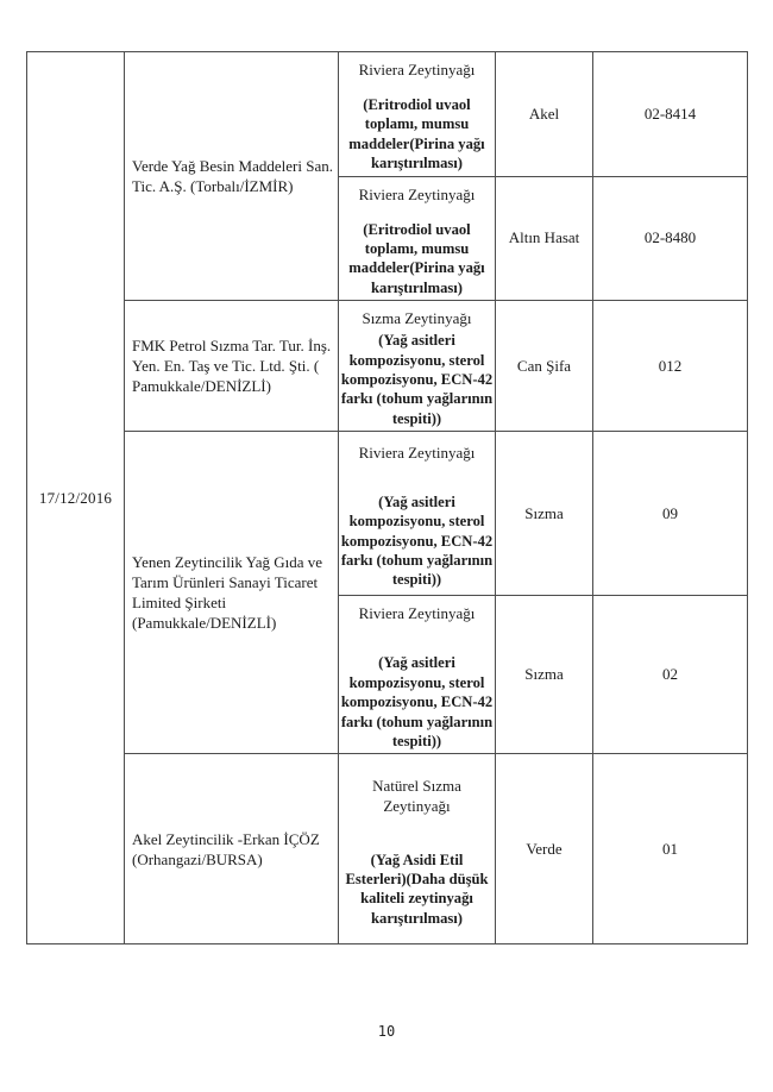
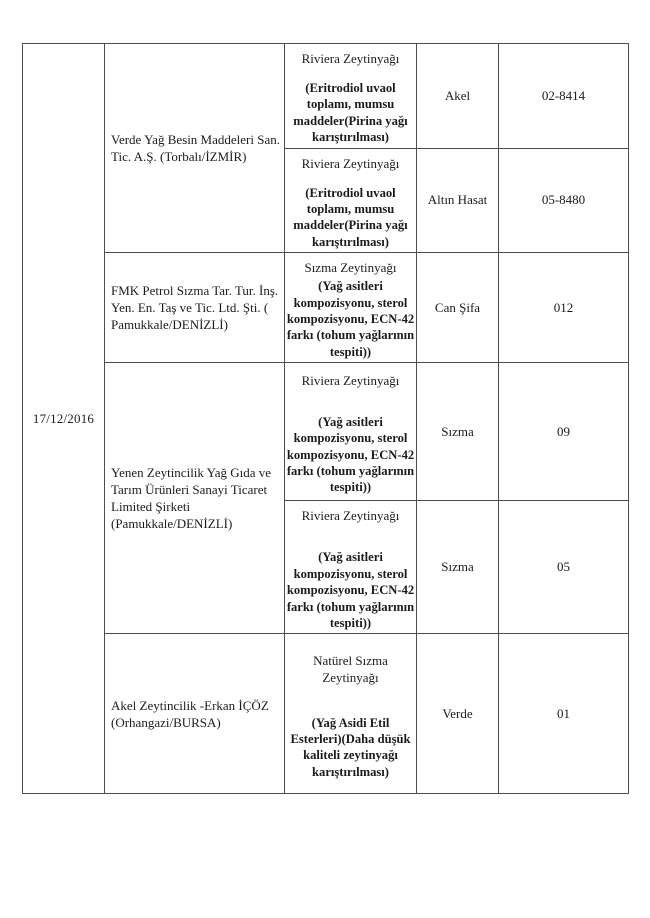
  17/12/2016	Verde Yağ Besin Maddeleri San. Tic. A.Ş. (Torbalı/İZMİR)	Riviera Zeytinyağı (Eritrodiol uvaol toplamı, mumsu maddeler(Pirina yağı karıştırılması)	Akel	02-8414
- Riviera Zeytinyağı (Eritrodiol uvaol toplamı, mumsu maddeler(Pirina yağı karıştırılması)	Altın Hasat	02-8480
+ Riviera Zeytinyağı (Eritrodiol uvaol toplamı, mumsu maddeler(Pirina yağı karıştırılması)	Altın Hasat	05-8480
  FMK Petrol Sızma Tar. Tur. İnş. Yen. En. Taş ve Tic. Ltd. Şti. ( Pamukkale/DENİZLİ)	Sızma Zeytinyağı (Yağ asitleri kompozisyonu, sterol kompozisyonu, ECN-42 farkı (tohum yağlarının tespiti))	Can Şifa	012
  Yenen Zeytincilik Yağ Gıda ve Tarım Ürünleri Sanayi Ticaret Limited Şirketi (Pamukkale/DENİZLİ)	Riviera Zeytinyağı (Yağ asitleri kompozisyonu, sterol kompozisyonu, ECN-42 farkı (tohum yağlarının tespiti))	Sızma	09
- Riviera Zeytinyağı (Yağ asitleri kompozisyonu, sterol kompozisyonu, ECN-42 farkı (tohum yağlarının tespiti))	Sızma	02
+ Riviera Zeytinyağı (Yağ asitleri kompozisyonu, sterol kompozisyonu, ECN-42 farkı (tohum yağlarının tespiti))	Sızma	05
  Akel Zeytincilik -Erkan İÇÖZ (Orhangazi/BURSA)	Natürel Sızma Zeytinyağı (Yağ Asidi Etil Esterleri)(Daha düşük kaliteli zeytinyağı karıştırılması)	Verde	01
- 10
